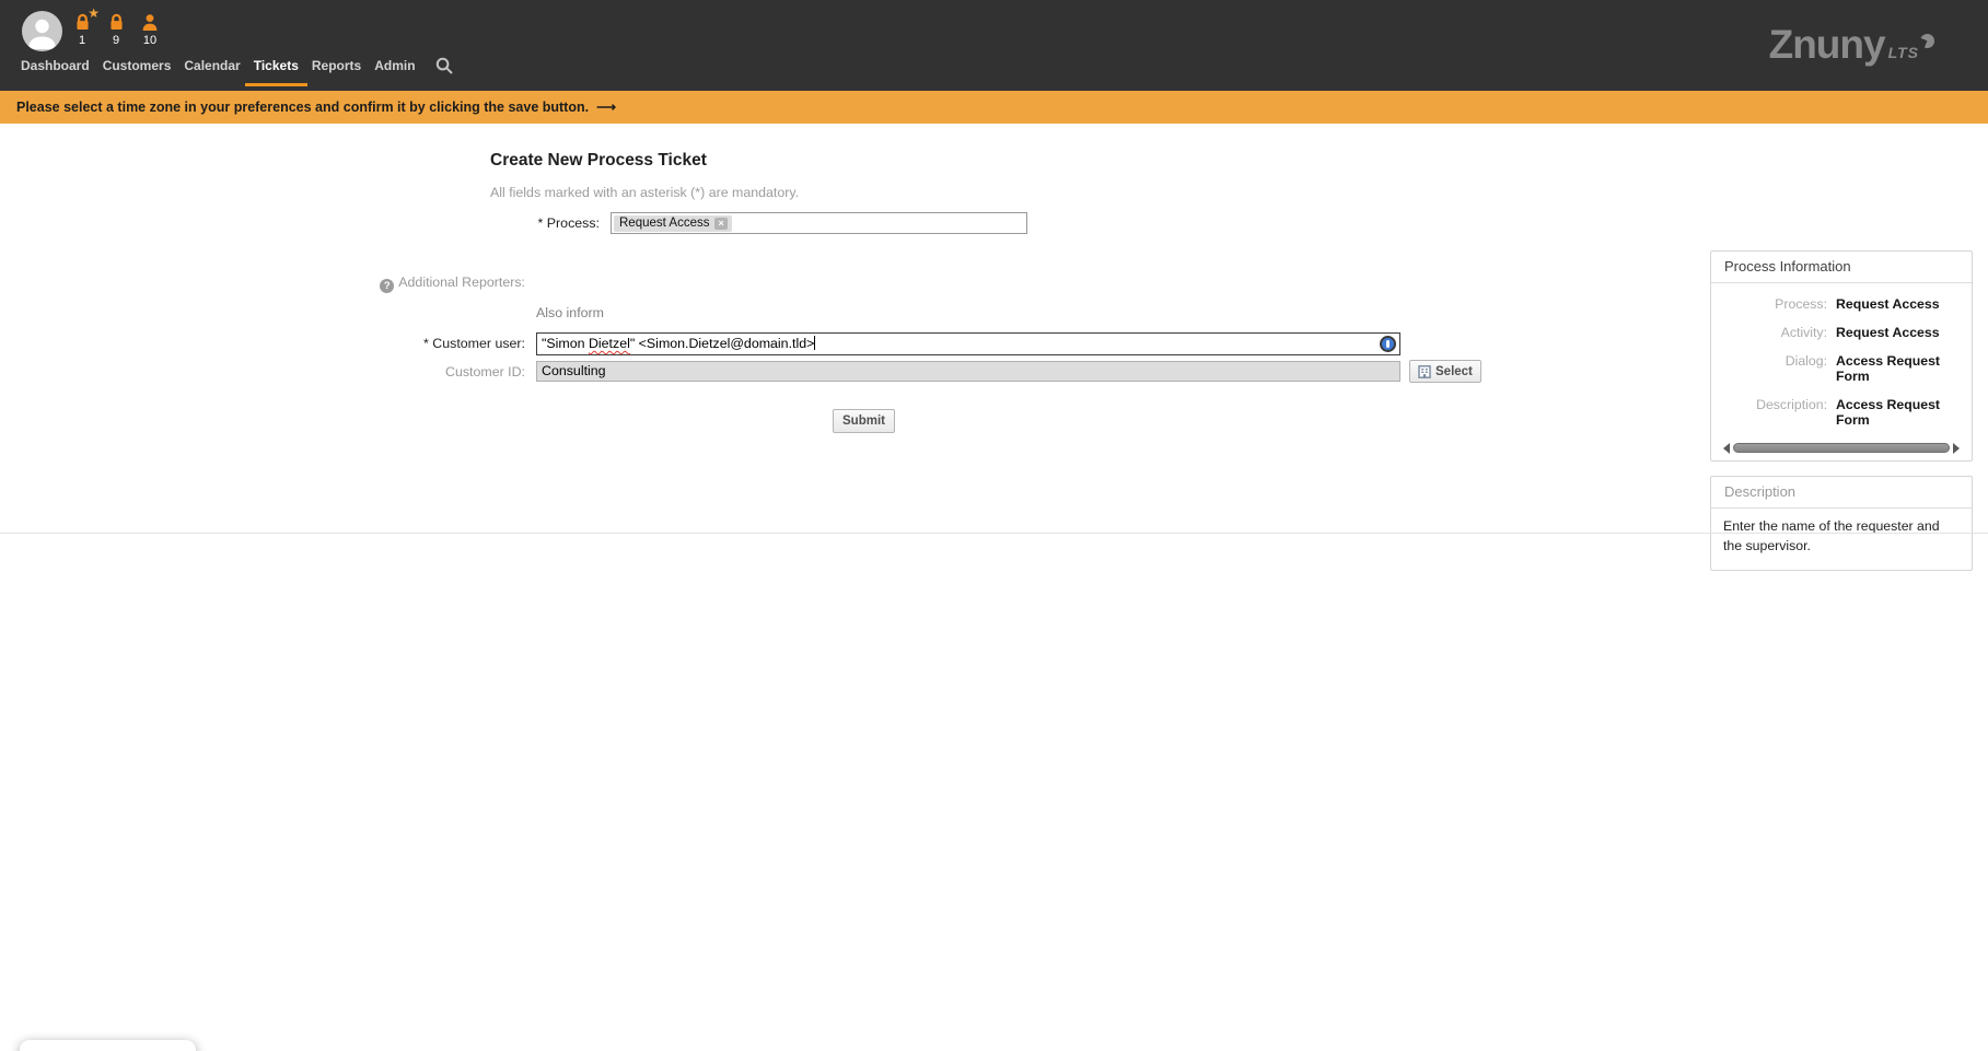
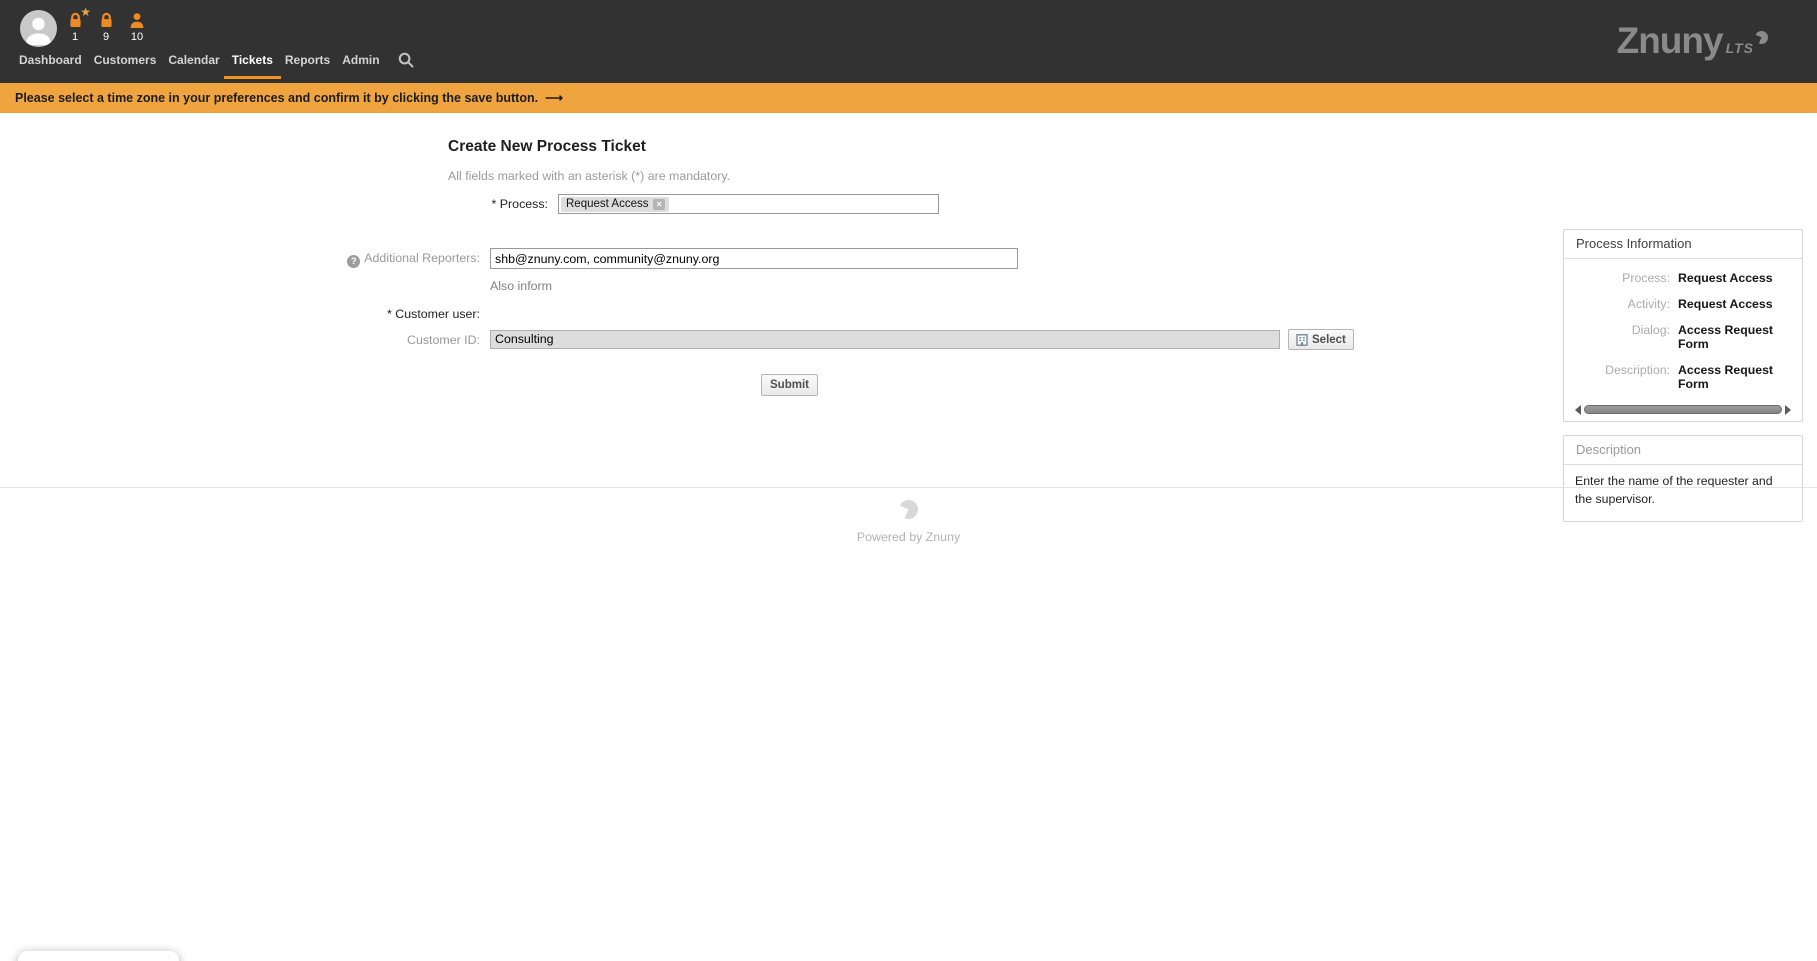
  ★
  1
  9
  10
  Dashboard
  Customers
  Calendar
  Tickets
  Reports
  Admin
  Znuny
  LTS
  Please select a time zone in your preferences and confirm it by clicking the save button. ⟶
  Create New Process Ticket
  All fields marked with an asterisk (*) are mandatory.
  * Process:
  Request Access
  ×
  ? Additional Reporters:
+ shb@znuny.com, community@znuny.org
  Also inform
  * Customer user:
- "Simon Dietzel" <Simon.Dietzel@domain.tld>
  Customer ID:
  Consulting
  Select
  Submit
  Process Information
  Process:
  Request Access
  Activity:
  Request Access
  Dialog:
  Access Request Form
  Description:
  Access Request Form
  Description
  Enter the name of the requester and the supervisor.
+ Powered by Znuny
